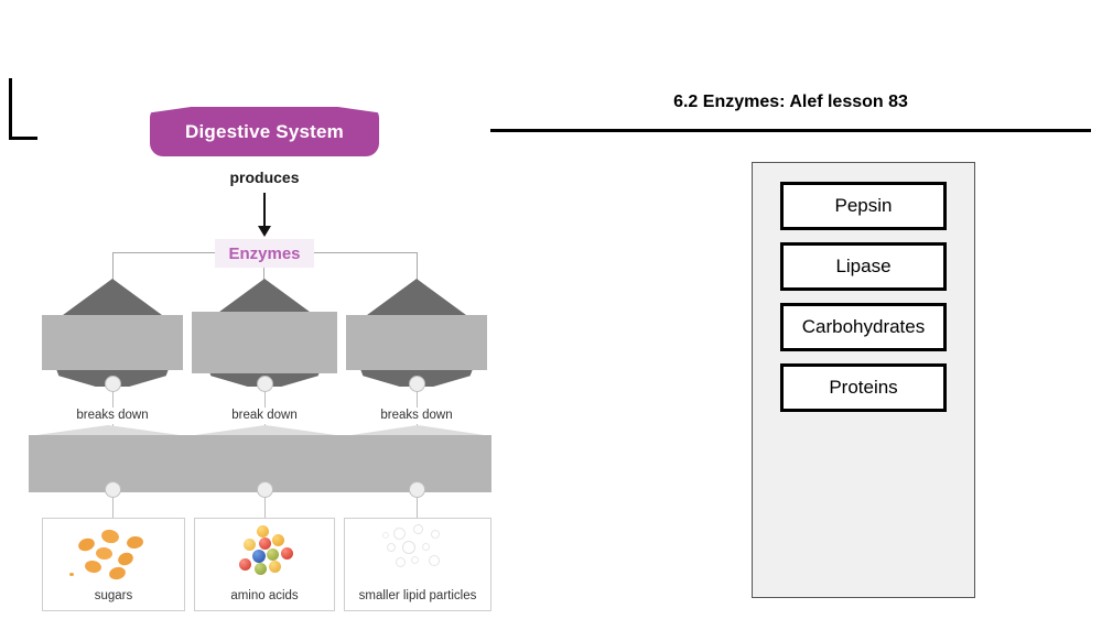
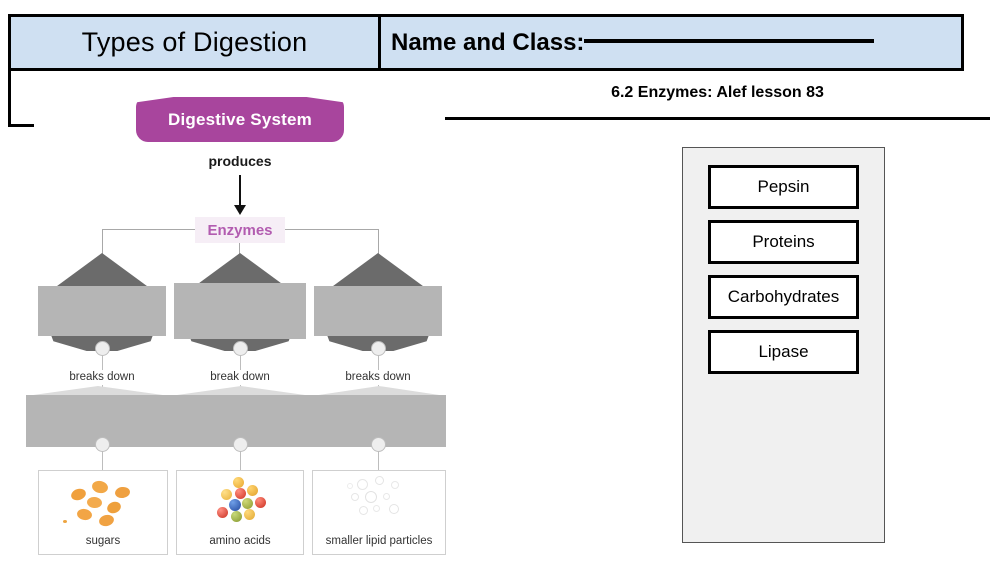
+ Types of Digestion
+ Name and Class:
  6.2 Enzymes: Alef lesson 83
  Digestive System
  produces
  Enzymes
  breaks down
  break down
  breaks down
  sugars
  amino acids
  smaller lipid particles
  Pepsin
- Lipase
+ Proteins
  Carbohydrates
- Proteins
+ Lipase
